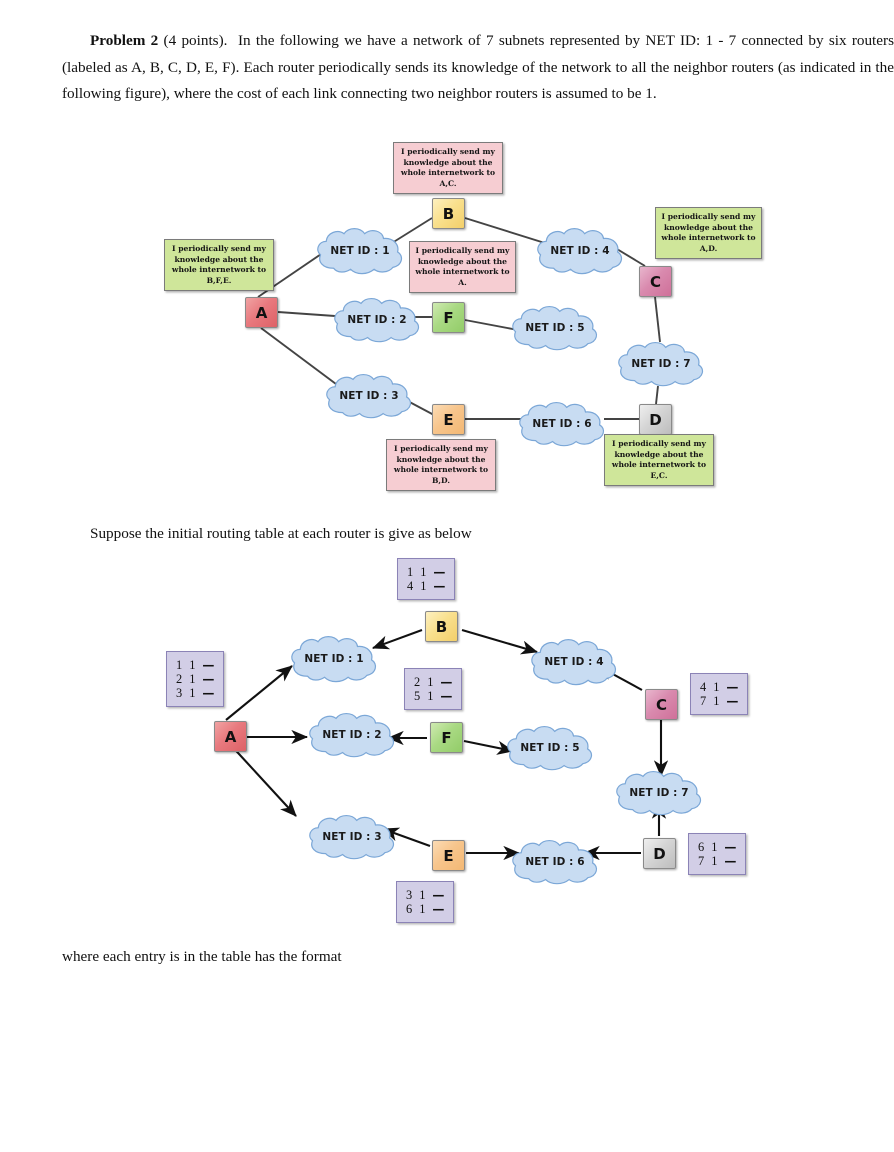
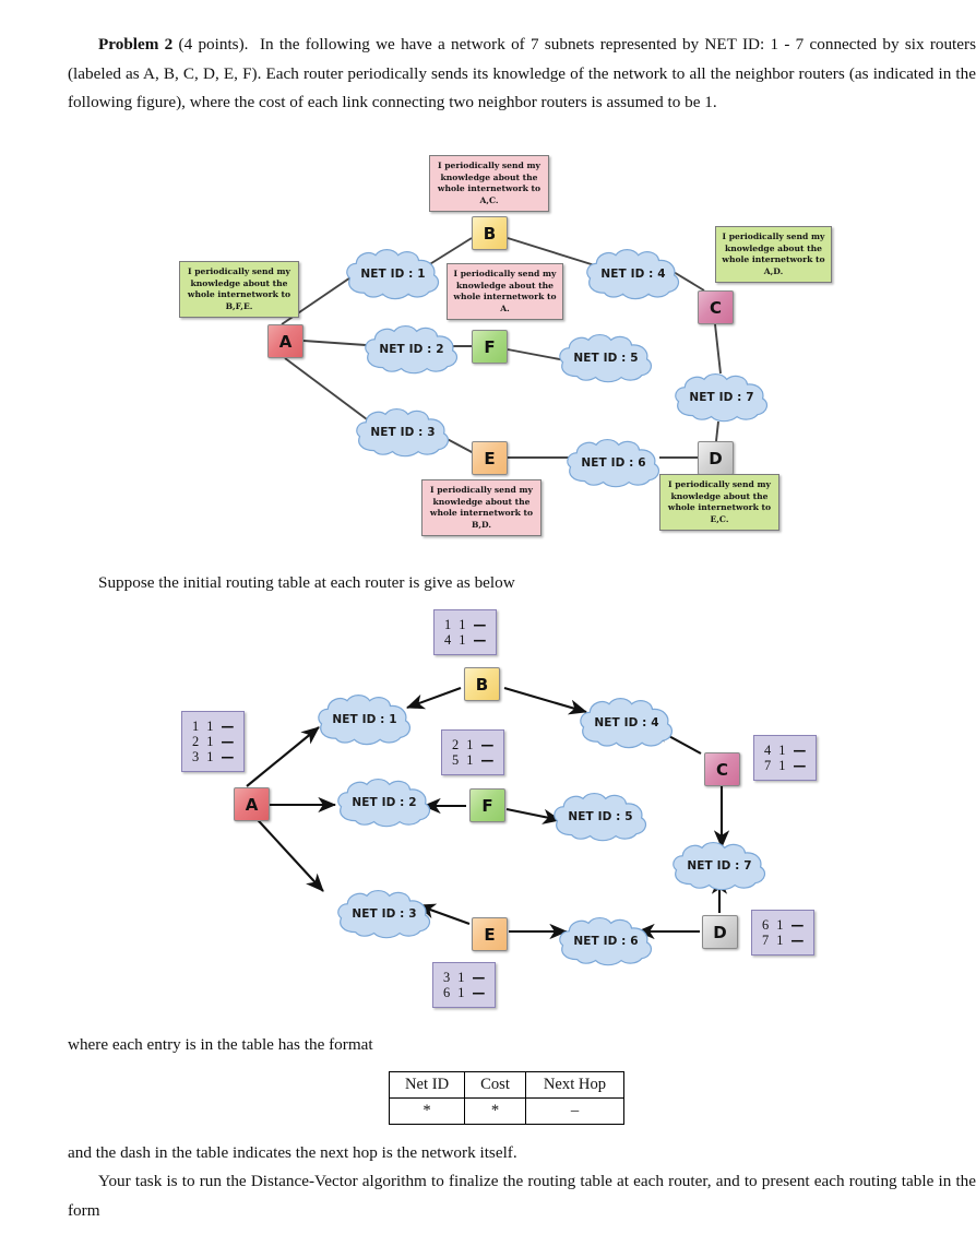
  Problem 2 (4 points). In the following we have a network of 7 subnets represented by NET ID: 1 - 7 connected by six routers (labeled as A, B, C, D, E, F). Each router periodically sends its knowledge of the network to all the neighbor routers (as indicated in the following figure), where the cost of each link connecting two neighbor routers is assumed to be 1.
  NET ID : 1
  NET ID : 2
  NET ID : 3
  NET ID : 4
  NET ID : 5
  NET ID : 6
  NET ID : 7
  A
  B
  C
  D
  E
  F
  I periodically send my
  knowledge about the
  whole internetwork to
  A,C.
  I periodically send my
  knowledge about the
  whole internetwork to
  B,F,E.
  I periodically send my
  knowledge about the
  whole internetwork to
  A,D.
  I periodically send my
  knowledge about the
  whole internetwork to
  A.
  I periodically send my
  knowledge about the
  whole internetwork to
  B,D.
  I periodically send my
  knowledge about the
  whole internetwork to
  E,C.
  NET ID : 1
  NET ID : 2
  NET ID : 3
  NET ID : 4
  NET ID : 5
  NET ID : 6
  NET ID : 7
  A
  B
  C
  D
  E
  F
  1	1	—
  2	1	—
  3	1	—
  1	1	—
  4	1	—
  2	1	—
  5	1	—
  4	1	—
  7	1	—
  6	1	—
  7	1	—
  3	1	—
  6	1	—
  Suppose the initial routing table at each router is give as below
  where each entry is in the table has the format
+ Net ID	Cost	Next Hop
+ *	*	–
+ and the dash in the table indicates the next hop is the network itself.
+ Your task is to run the Distance-Vector algorithm to finalize the routing table at each router, and to present each routing table in the form
